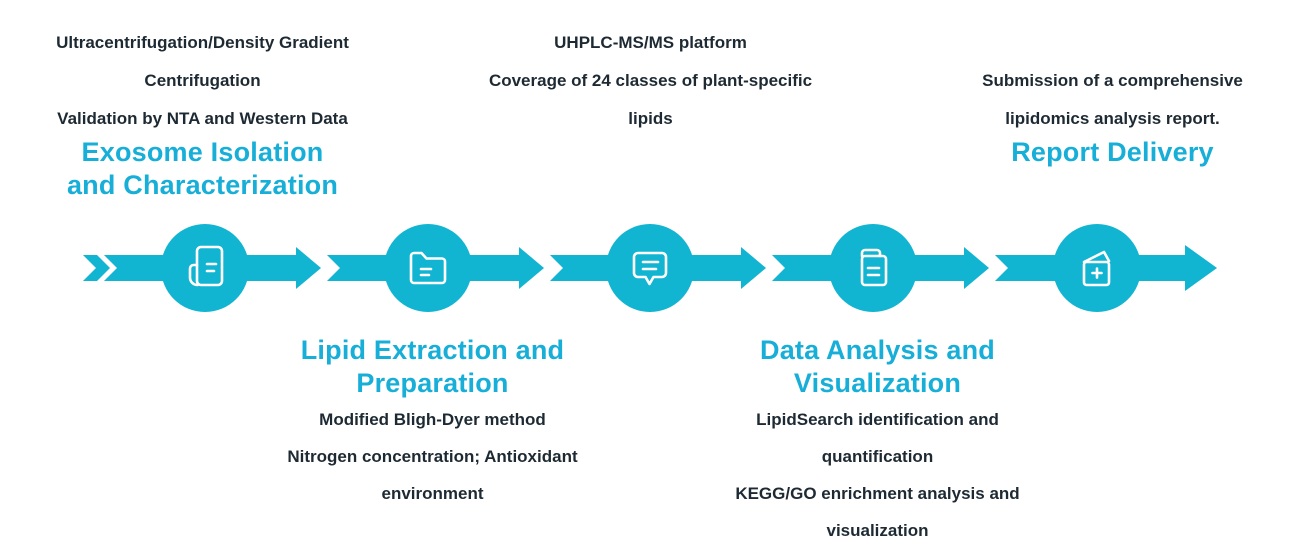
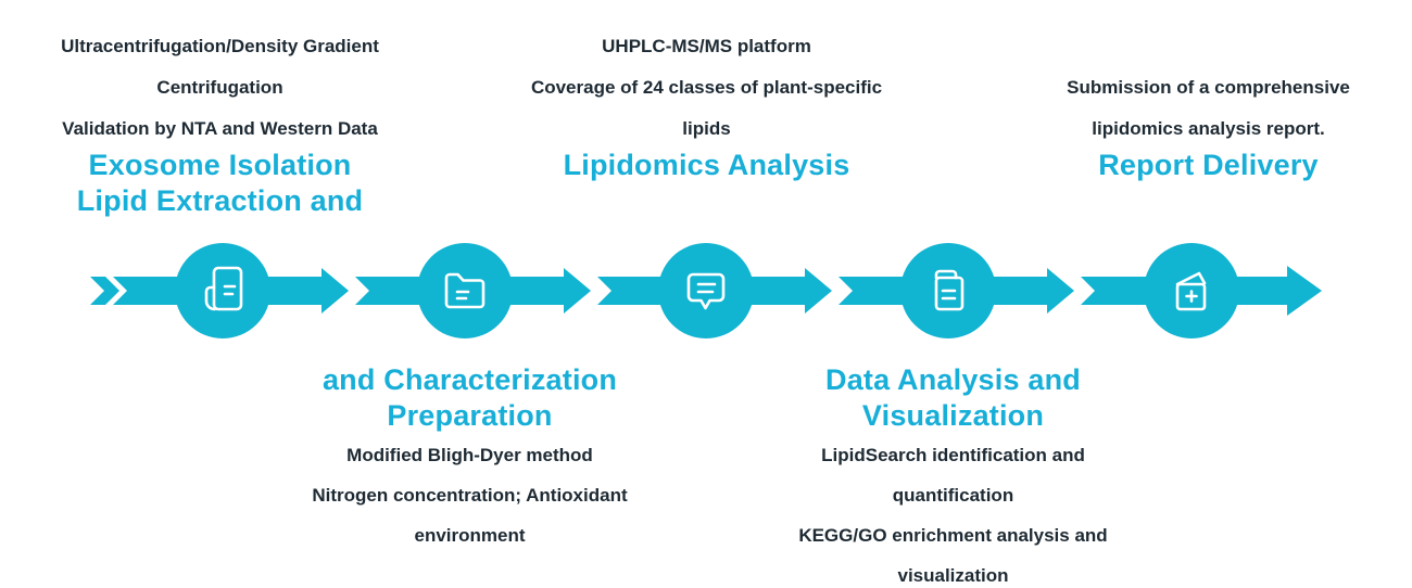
  Ultracentrifugation/Density Gradient
  Centrifugation
  Validation by NTA and Western Data
  Exosome Isolation
- and Characterization
+ Lipid Extraction and
  UHPLC-MS/MS platform
  Coverage of 24 classes of plant-specific
  lipids
+ Lipidomics Analysis
  Submission of a comprehensive
  lipidomics analysis report.
  Report Delivery
- Lipid Extraction and
+ and Characterization
  Preparation
  Modified Bligh-Dyer method
  Nitrogen concentration; Antioxidant
  environment
  Data Analysis and
  Visualization
  LipidSearch identification and
  quantification
  KEGG/GO enrichment analysis and
  visualization
